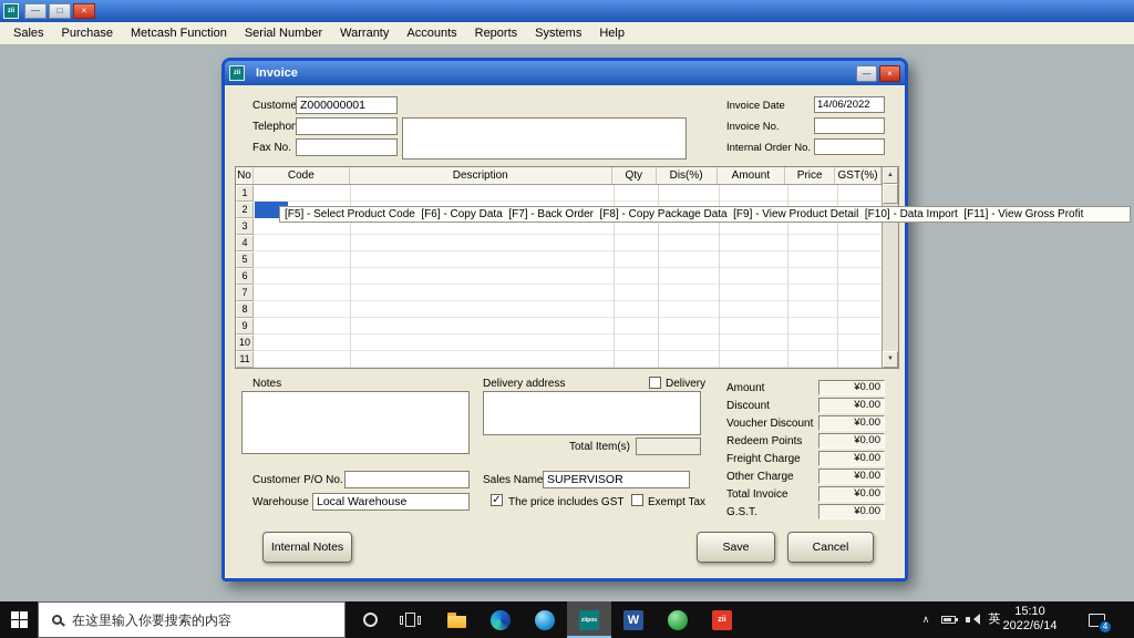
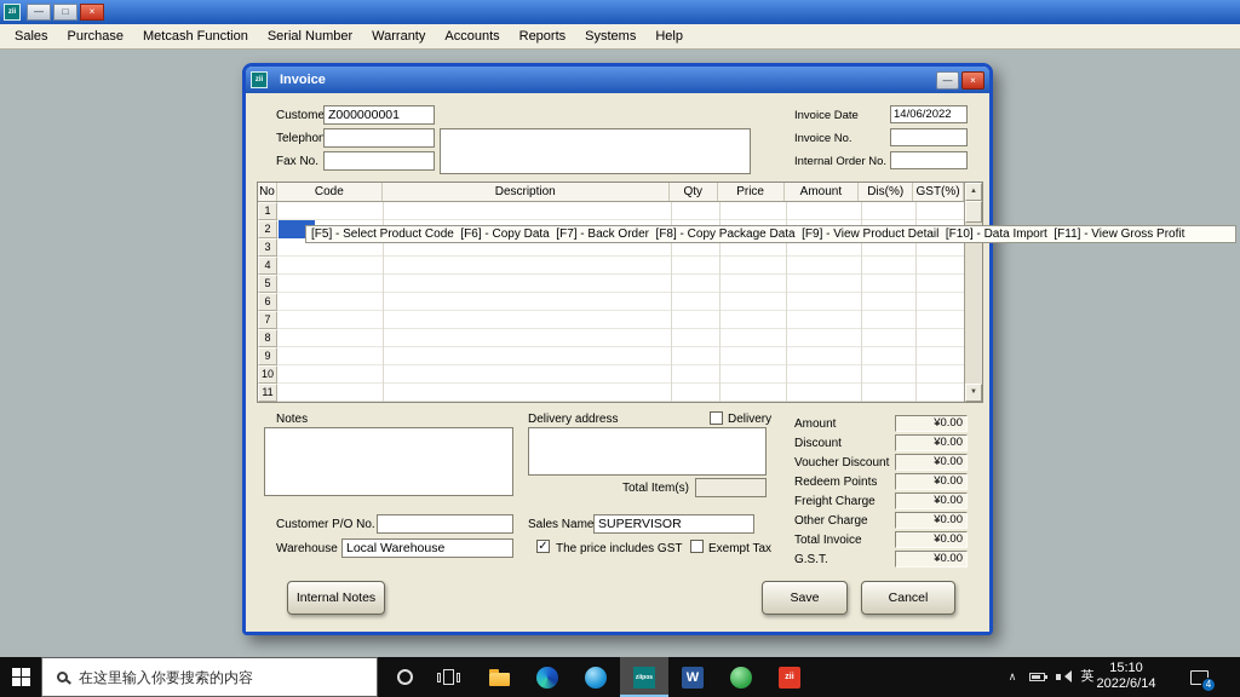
  —
  □
  ×
  Sales
  Purchase
  Metcash Function
  Serial Number
  Warranty
  Accounts
  Reports
  Systems
  Help
  Invoice
  —
  ×
  Custome
  Z000000001
  Telephon
  Fax No.
  Invoice Date
  14/06/2022
  Invoice No.
  Internal Order No.
  No
  Code
  Description
  Qty
- Dis(%)
+ Price
  Amount
- Price
+ Dis(%)
  GST(%)
  1
  2
  3
  4
  5
  6
  7
  8
  9
  10
  11
  Notes
  Delivery address
  Delivery
  Total Item(s)
  Amount
  ¥0.00
  Discount
  ¥0.00
  Voucher Discount
  ¥0.00
  Redeem Points
  ¥0.00
  Freight Charge
  ¥0.00
  Other Charge
  ¥0.00
  Total Invoice
  ¥0.00
  G.S.T.
  ¥0.00
  Customer P/O No.
  Sales Name
  SUPERVISOR
  Warehouse
  Local Warehouse
  ✓
  The price includes GST
  Exempt Tax
  Internal Notes
  Save
  Cancel
  [F5] - Select Product Code [F6] - Copy Data [F7] - Back Order [F8] - Copy Package Data [F9] - View Product Detail [F10] - Data Import [F11] - View Gross Profit
  在这里输入你要搜索的内容
  W
  ∧
  英
  15:10
  2022/6/14
  4
